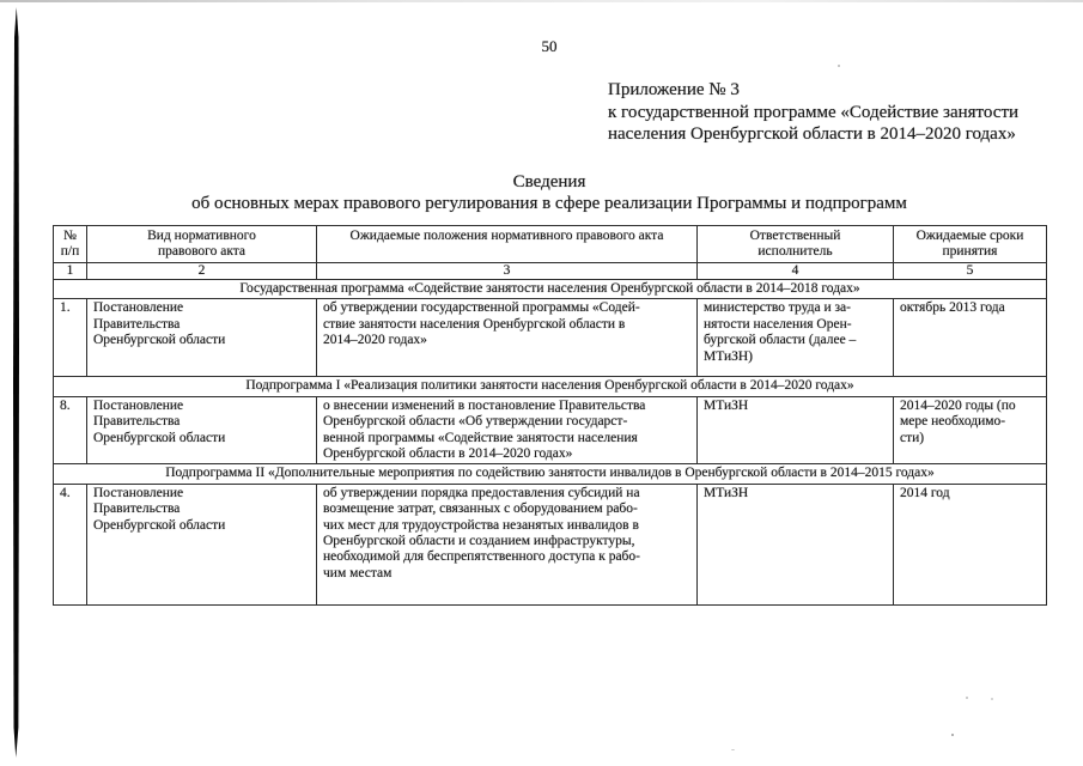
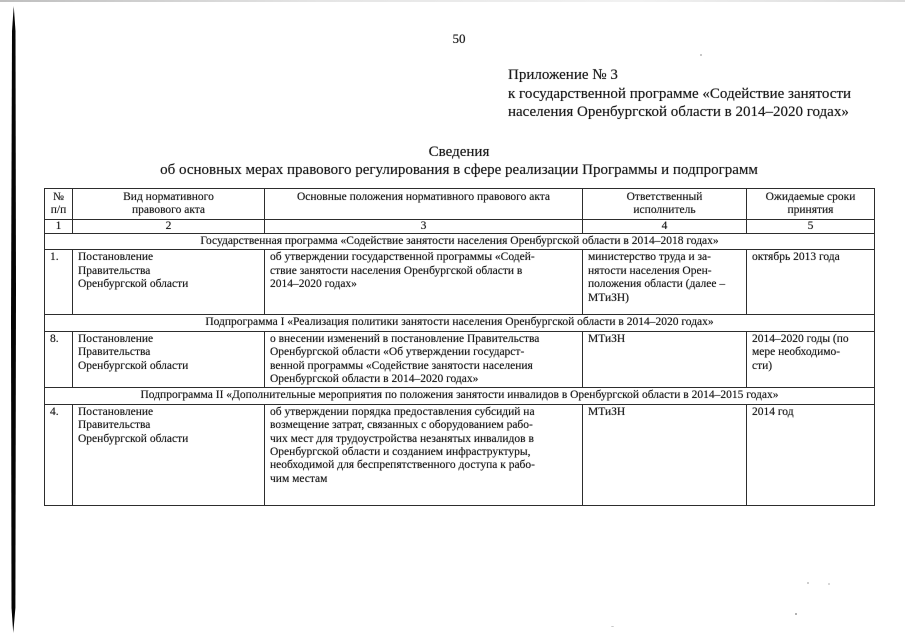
  50
  Приложение № 3
  к государственной программе «Содействие занятости
  населения Оренбургской области в 2014–2020 годах»
  Сведения
  об основных мерах правового регулирования в сфере реализации Программы и подпрограмм
- № п/п	Вид нормативного правового акта	Ожидаемые положения нормативного правового акта	Ответственный исполнитель	Ожидаемые сроки принятия
+ № п/п	Вид нормативного правового акта	Основные положения нормативного правового акта	Ответственный исполнитель	Ожидаемые сроки принятия
  1	2	3	4	5
  Государственная программа «Содействие занятости населения Оренбургской области в 2014–2018 годах»
- 1.	Постановление Правительства Оренбургской области	об утверждении государственной программы «Содей- ствие занятости населения Оренбургской области в 2014–2020 годах»	министерство труда и за- нятости населения Орен- бургской области (далее – МТиЗН)	октябрь 2013 года
+ 1.	Постановление Правительства Оренбургской области	об утверждении государственной программы «Содей- ствие занятости населения Оренбургской области в 2014–2020 годах»	министерство труда и за- нятости населения Орен- положения области (далее – МТиЗН)	октябрь 2013 года
  Подпрограмма I «Реализация политики занятости населения Оренбургской области в 2014–2020 годах»
  8.	Постановление Правительства Оренбургской области	о внесении изменений в постановление Правительства Оренбургской области «Об утверждении государст- венной программы «Содействие занятости населения Оренбургской области в 2014–2020 годах»	МТиЗН	2014–2020 годы (по мере необходимо- сти)
- Подпрограмма II «Дополнительные мероприятия по содействию занятости инвалидов в Оренбургской области в 2014–2015 годах»
+ Подпрограмма II «Дополнительные мероприятия по положения занятости инвалидов в Оренбургской области в 2014–2015 годах»
  4.	Постановление Правительства Оренбургской области	об утверждении порядка предоставления субсидий на возмещение затрат, связанных с оборудованием рабо- чих мест для трудоустройства незанятых инвалидов в Оренбургской области и созданием инфраструктуры, необходимой для беспрепятственного доступа к рабо- чим местам	МТиЗН	2014 год
